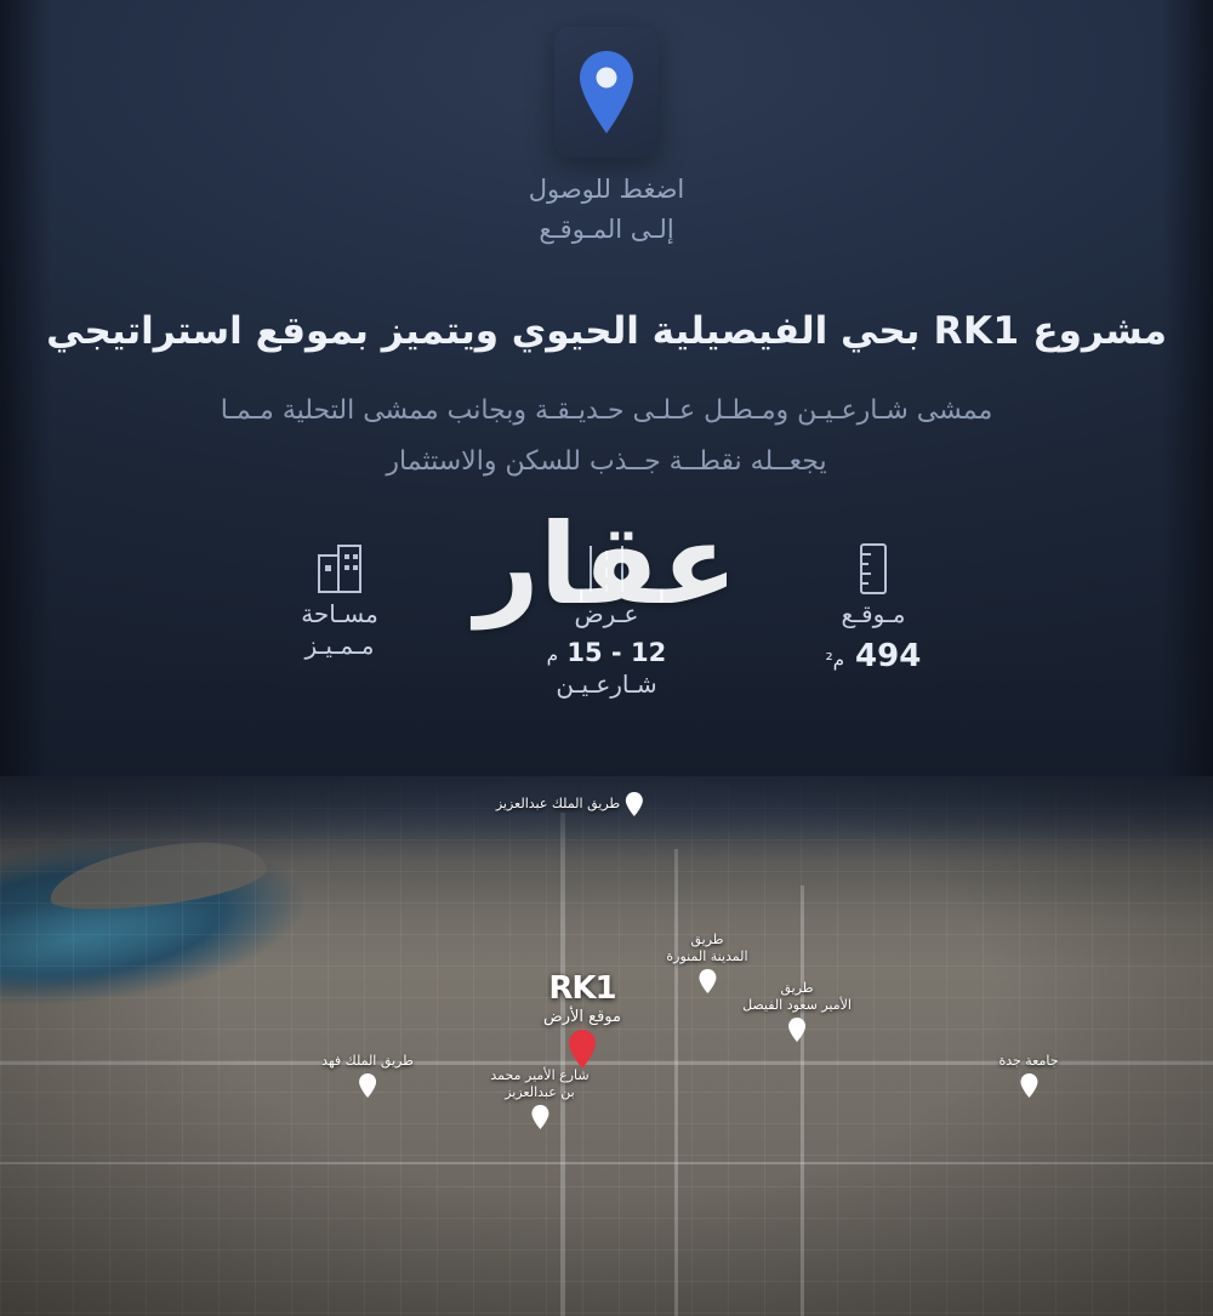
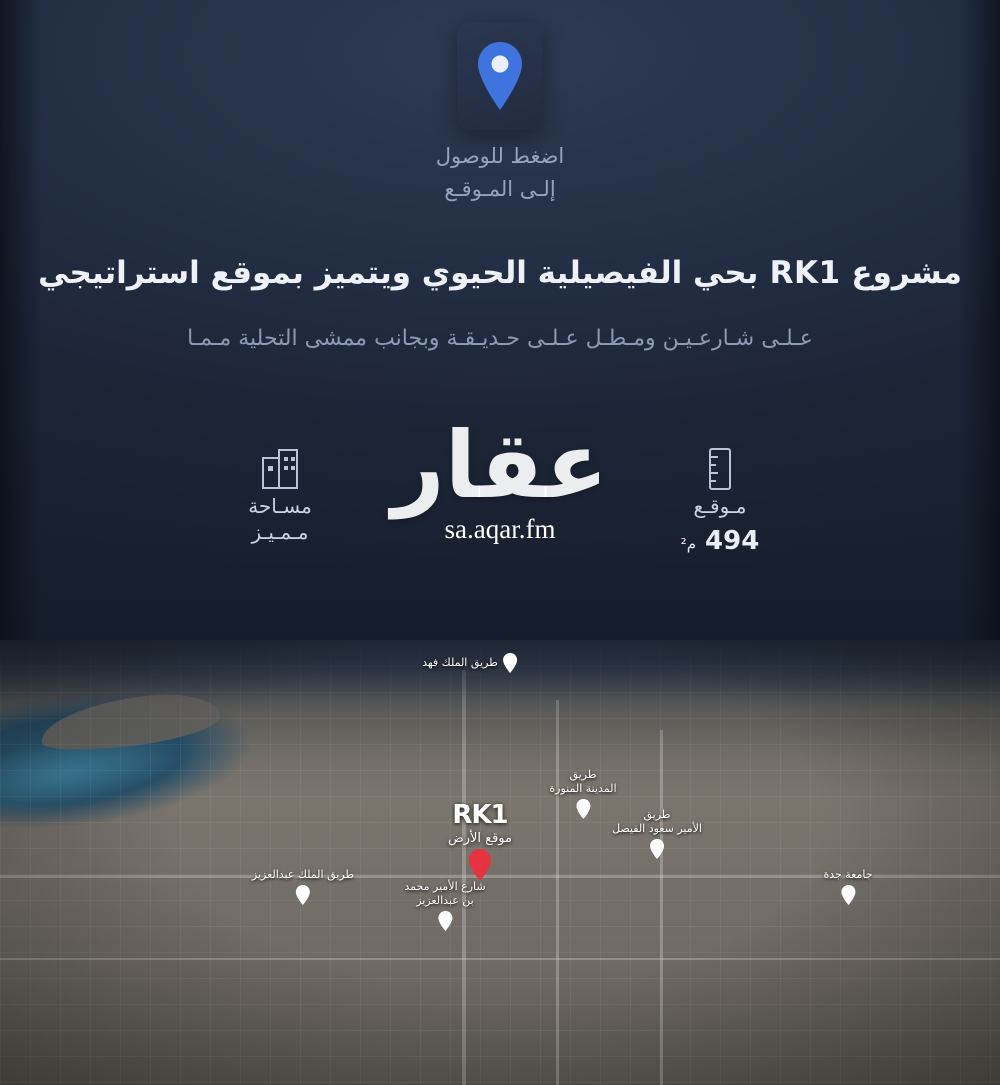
  اضغط للوصول
  إلـى المـوقـع
  مشروع RK1 بحي الفيصيلية الحيوي ويتميز بموقع استراتيجي
- ممشى شـارعـيـن ومـطـل عـلـى حـديـقـة وبجانب ممشى التحلية مـمـا
+ عـلـى شـارعـيـن ومـطـل عـلـى حـديـقـة وبجانب ممشى التحلية مـمـا
- يجعــله نقطــة جــذب للسكن والاستثمار
  مـوقـع
  494 م²
- عـرض
- 12 - 15 م
- شـارعـيـن
  مسـاحة
  مـمـيـز
  عقار
+ sa.aqar.fm
  RK1
  موقع الأرض
- طريق الملك عبدالعزيز
+ طريق الملك فهد
  طريق
  المدينة المنورة
  طريق
  الأمير سعود الفيصل
- طريق الملك فهد
+ طريق الملك عبدالعزيز
  شارع الأمير محمد
  بن عبدالعزيز
  جامعة جدة
